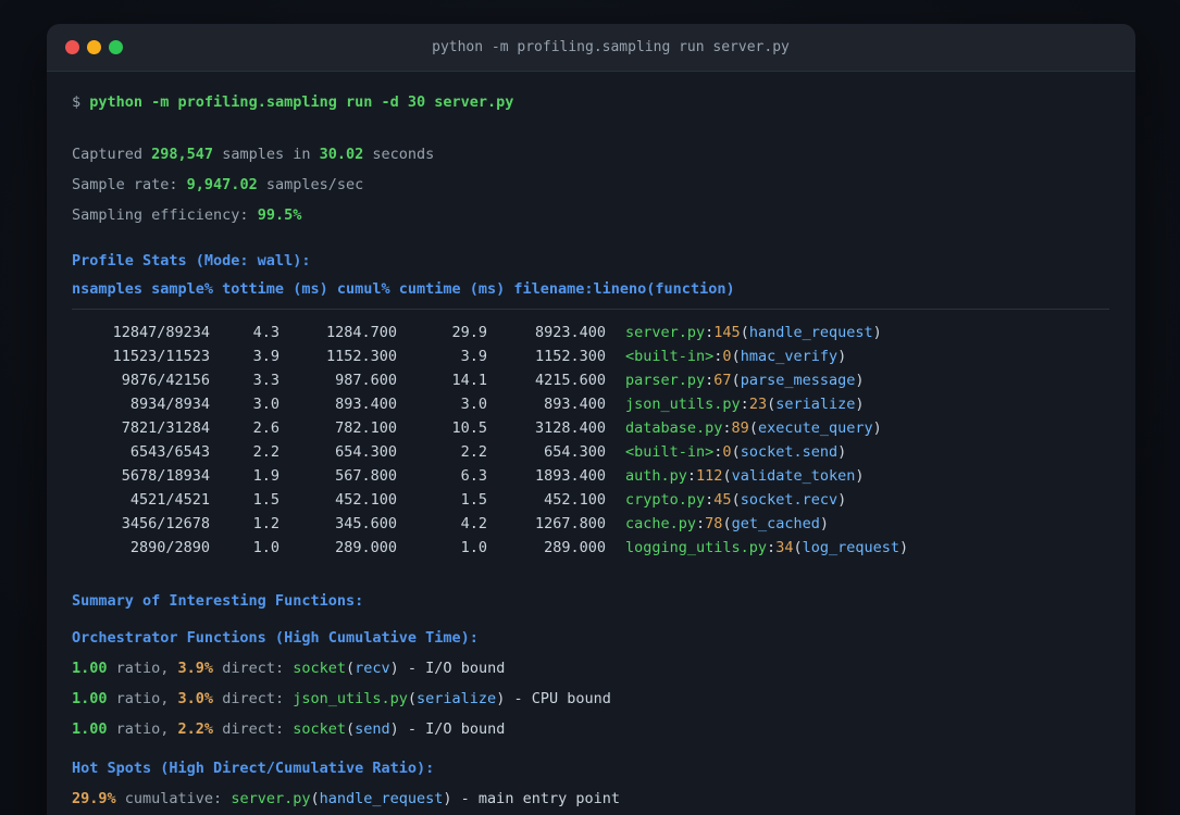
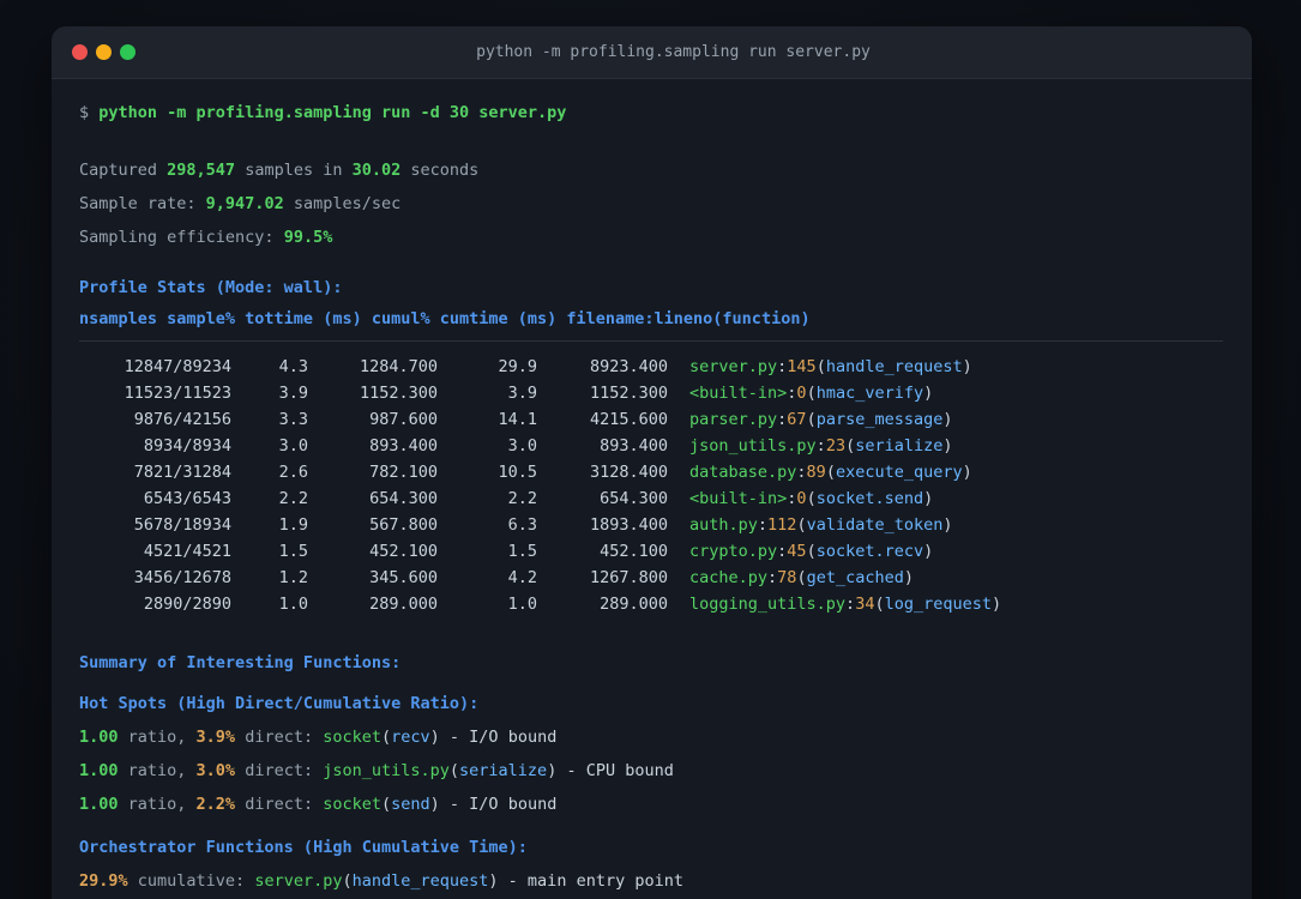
  python -m profiling.sampling run server.py
  $
  python -m profiling.sampling run -d 30 server.py
  Captured
  298,547
  samples in
  30.02
  seconds
  Sample rate:
  9,947.02
  samples/sec
  Sampling efficiency:
  99.5%
  Profile Stats (Mode: wall):
  nsamples sample% tottime (ms) cumul% cumtime (ms) filename:lineno(function)
  12847/89234
  4.3
  1284.700
  29.9
  8923.400
  server.py:145(handle_request)
  11523/11523
  3.9
  1152.300
  3.9
  1152.300
  <built-in>:0(hmac_verify)
  9876/42156
  3.3
  987.600
  14.1
  4215.600
  parser.py:67(parse_message)
  8934/8934
  3.0
  893.400
  3.0
  893.400
  json_utils.py:23(serialize)
  7821/31284
  2.6
  782.100
  10.5
  3128.400
  database.py:89(execute_query)
  6543/6543
  2.2
  654.300
  2.2
  654.300
  <built-in>:0(socket.send)
  5678/18934
  1.9
  567.800
  6.3
  1893.400
  auth.py:112(validate_token)
  4521/4521
  1.5
  452.100
  1.5
  452.100
  crypto.py:45(socket.recv)
  3456/12678
  1.2
  345.600
  4.2
  1267.800
  cache.py:78(get_cached)
  2890/2890
  1.0
  289.000
  1.0
  289.000
  logging_utils.py:34(log_request)
  Summary of Interesting Functions:
- Orchestrator Functions (High Cumulative Time):
+ Hot Spots (High Direct/Cumulative Ratio):
  1.00
  ratio,
  3.9%
  direct:
  socket
  (
  recv
  )
  - I/O bound
  1.00
  ratio,
  3.0%
  direct:
  json_utils.py
  (
  serialize
  )
  - CPU bound
  1.00
  ratio,
  2.2%
  direct:
  socket
  (
  send
  )
  - I/O bound
- Hot Spots (High Direct/Cumulative Ratio):
+ Orchestrator Functions (High Cumulative Time):
  29.9%
  cumulative:
  server.py
  (
  handle_request
  )
  - main entry point
